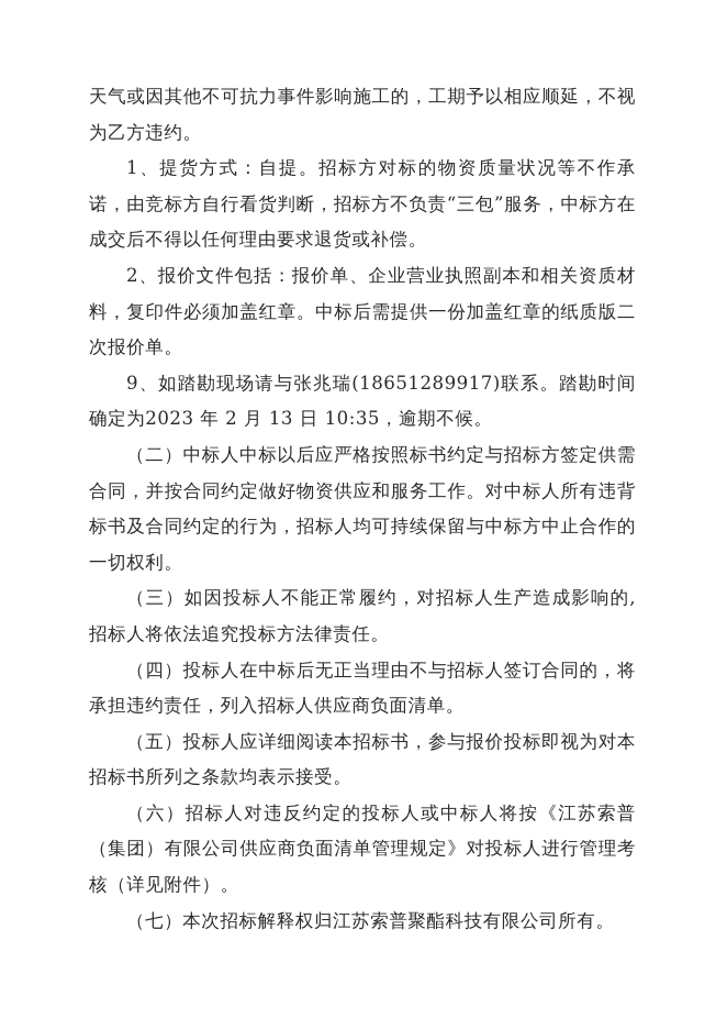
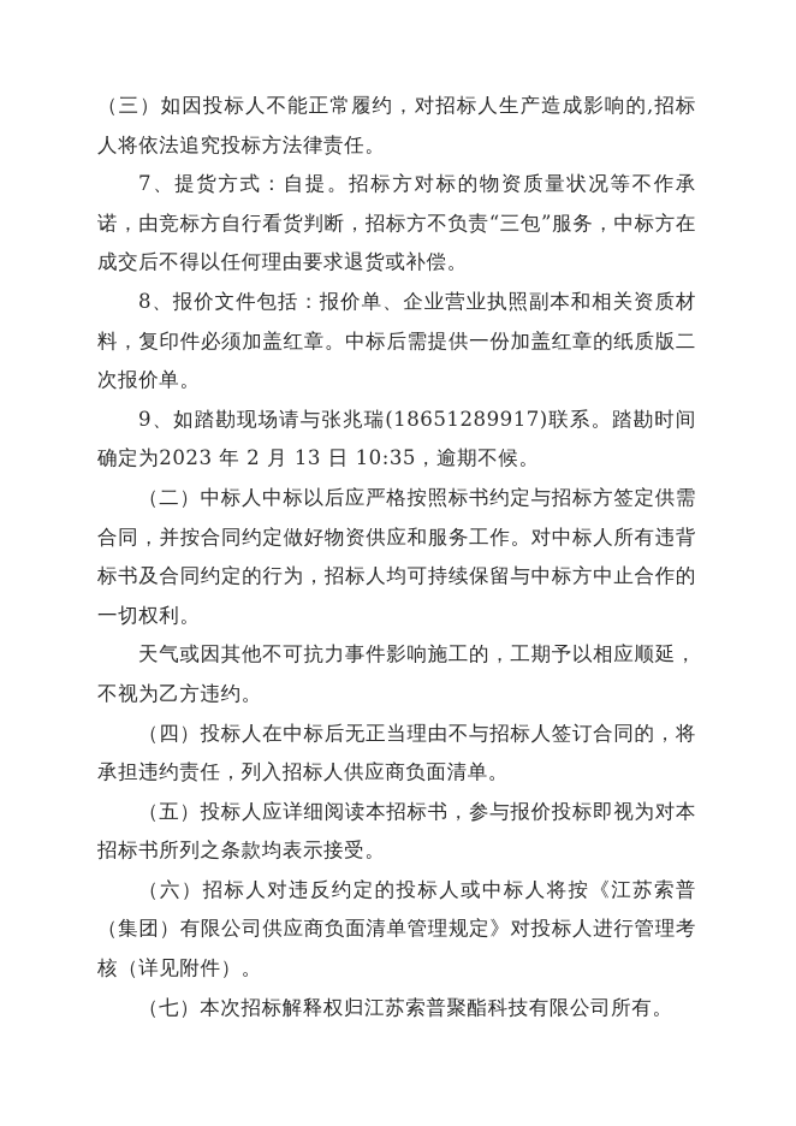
- 天气或因其他不可抗力事件影响施工的，工期予以相应顺延，不视为乙方违约。
+ （三）如因投标人不能正常履约，对招标人生产造成影响的,招标人将依法追究投标方法律责任。
- 1、提货方式：自提。招标方对标的物资质量状况等不作承诺，由竞标方自行看货判断，招标方不负责“三包”服务，中标方在成交后不得以任何理由要求退货或补偿。
+ 7、提货方式：自提。招标方对标的物资质量状况等不作承诺，由竞标方自行看货判断，招标方不负责“三包”服务，中标方在成交后不得以任何理由要求退货或补偿。
- 2、报价文件包括：报价单、企业营业执照副本和相关资质材料，复印件必须加盖红章。中标后需提供一份加盖红章的纸质版二次报价单。
+ 8、报价文件包括：报价单、企业营业执照副本和相关资质材料，复印件必须加盖红章。中标后需提供一份加盖红章的纸质版二次报价单。
  9、如踏勘现场请与张兆瑞(18651289917)联系。踏勘时间确定为2023 年 2 月 13 日 10:35，逾期不候。
  （二）中标人中标以后应严格按照标书约定与招标方签定供需合同，并按合同约定做好物资供应和服务工作。对中标人所有违背标书及合同约定的行为，招标人均可持续保留与中标方中止合作的一切权利。
- （三）如因投标人不能正常履约，对招标人生产造成影响的,招标人将依法追究投标方法律责任。
+ 天气或因其他不可抗力事件影响施工的，工期予以相应顺延，不视为乙方违约。
  （四）投标人在中标后无正当理由不与招标人签订合同的，将承担违约责任，列入招标人供应商负面清单。
  （五）投标人应详细阅读本招标书，参与报价投标即视为对本招标书所列之条款均表示接受。
  （六）招标人对违反约定的投标人或中标人将按《江苏索普（集团）有限公司供应商负面清单管理规定》对投标人进行管理考核（详见附件）。
  （七）本次招标解释权归江苏索普聚酯科技有限公司所有。
